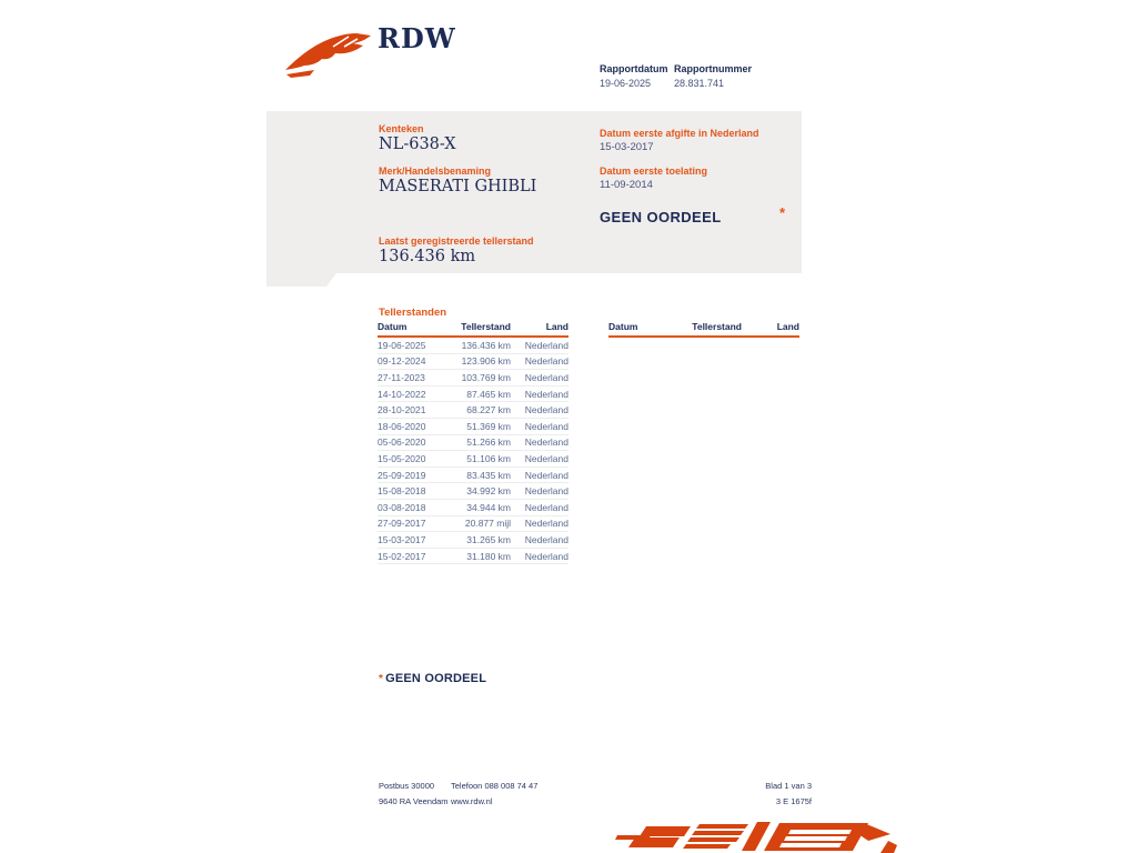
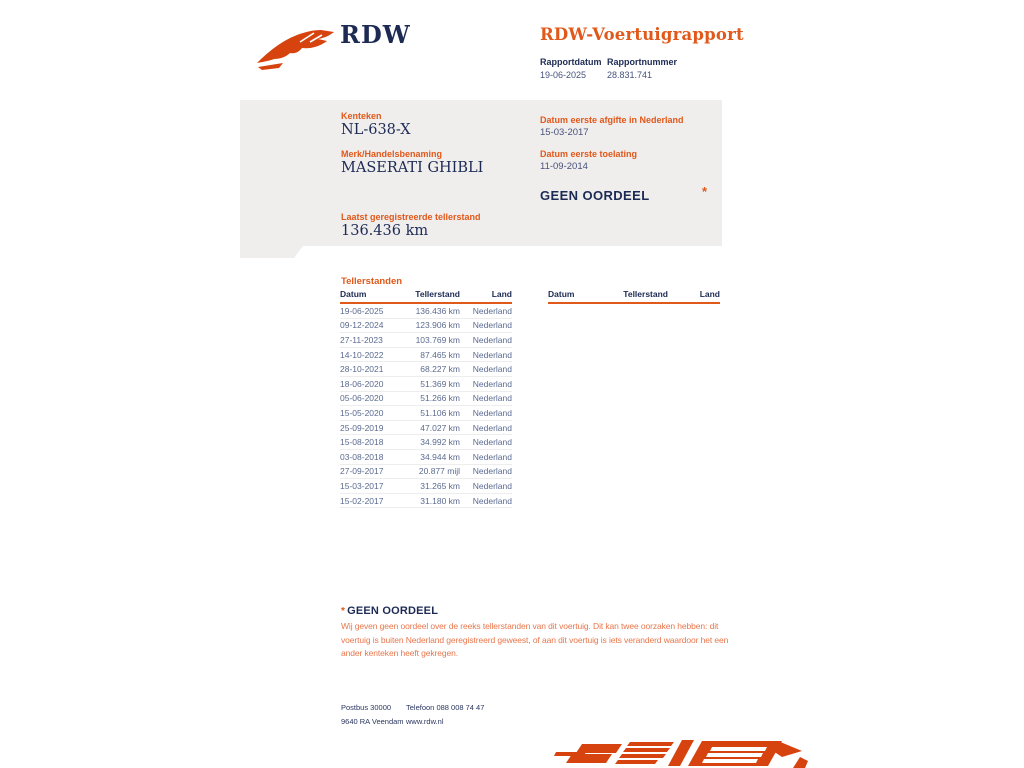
  RDW
+ RDW-Voertuigrapport
  Rapportdatum
  19-06-2025
  Rapportnummer
  28.831.741
  Kenteken
  NL-638-X
  Merk/Handelsbenaming
  MASERATI GHIBLI
  Laatst geregistreerde tellerstand
  136.436 km
  Datum eerste afgifte in Nederland
  15-03-2017
  Datum eerste toelating
  11-09-2014
  GEEN OORDEEL
  *
  Tellerstanden
  Datum
  Tellerstand
  Land
  19-06-2025
  136.436 km
  Nederland
  09-12-2024
  123.906 km
  Nederland
  27-11-2023
  103.769 km
  Nederland
  14-10-2022
  87.465 km
  Nederland
  28-10-2021
  68.227 km
  Nederland
  18-06-2020
  51.369 km
  Nederland
  05-06-2020
  51.266 km
  Nederland
  15-05-2020
  51.106 km
  Nederland
  25-09-2019
- 83.435 km
+ 47.027 km
  Nederland
  15-08-2018
  34.992 km
  Nederland
  03-08-2018
  34.944 km
  Nederland
  27-09-2017
  20.877 mijl
  Nederland
  15-03-2017
  31.265 km
  Nederland
  15-02-2017
  31.180 km
  Nederland
  Datum
  Tellerstand
  Land
  * GEEN OORDEEL
+ Wij geven geen oordeel over de reeks tellerstanden van dit voertuig. Dit kan twee oorzaken hebben: dit voertuig is buiten Nederland geregistreerd geweest, of aan dit voertuig is iets veranderd waardoor het een ander kenteken heeft gekregen.
  Postbus 30000
  9640 RA Veendam
  Telefoon 088 008 74 47
  www.rdw.nl
- Blad 1 van 3
- 3 E 1675f
